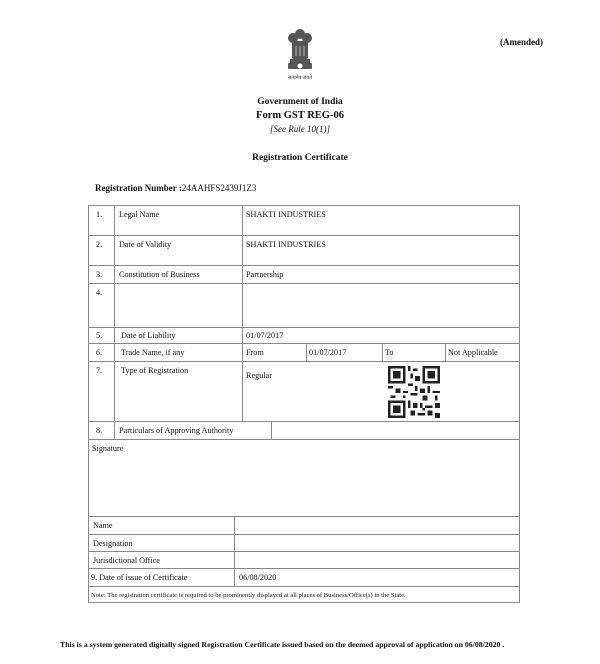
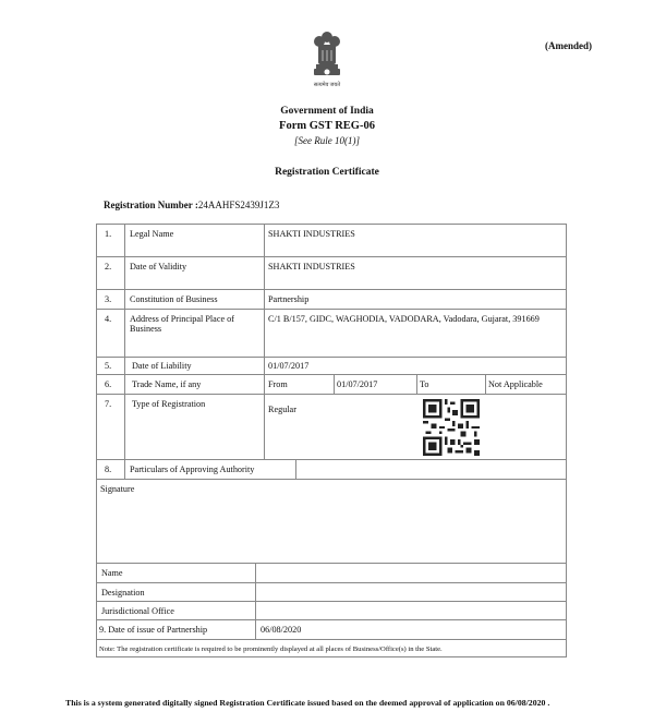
  (Amended)
  Government of India
  Form GST REG-06
  [See Rule 10(1)]
  Registration Certificate
  Registration Number :24AAHFS2439J1Z3
  1.
  Legal Name
  SHAKTI INDUSTRIES
  2.
  Date of Validity
  SHAKTI INDUSTRIES
  3.
  Constitution of Business
  Partnership
  4.
+ Address of Principal Place of Business
+ C/1 B/157, GIDC, WAGHODIA, VADODARA, Vadodara, Gujarat, 391669
  5.
  Date of Liability
  01/07/2017
  6.
  Trade Name, if any
  From
  01/07/2017
  To
  Not Applicable
  7.
  Type of Registration
  Regular
  8.
  Particulars of Approving Authority
  Signature
  Name
  Designation
  Jurisdictional Office
- 9. Date of issue of Certificate
+ 9. Date of issue of Partnership
  06/08/2020
  This is a system generated digitally signed Registration Certificate issued based on the deemed approval of application on 06/08/2020 .
